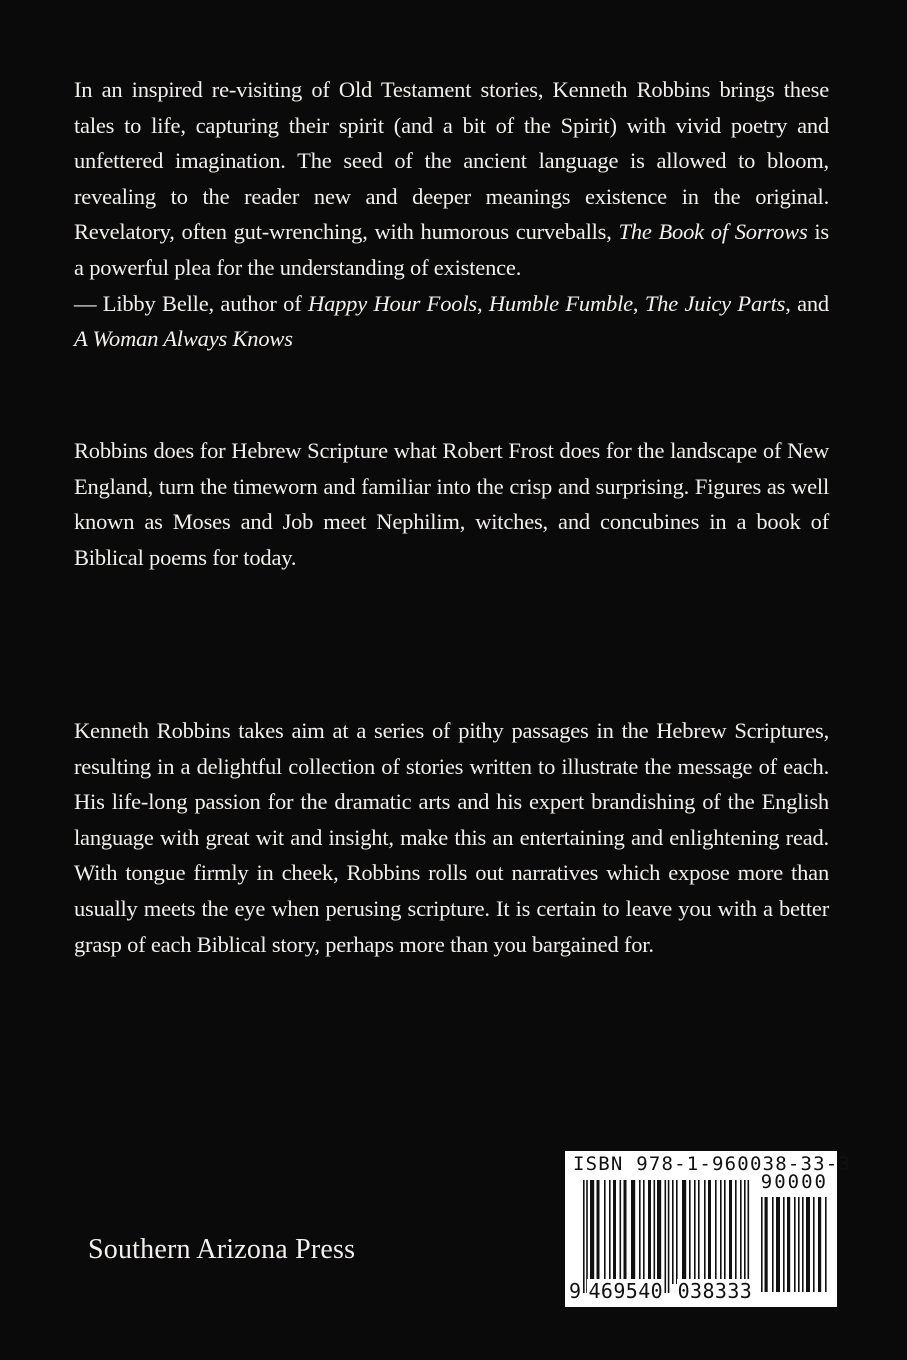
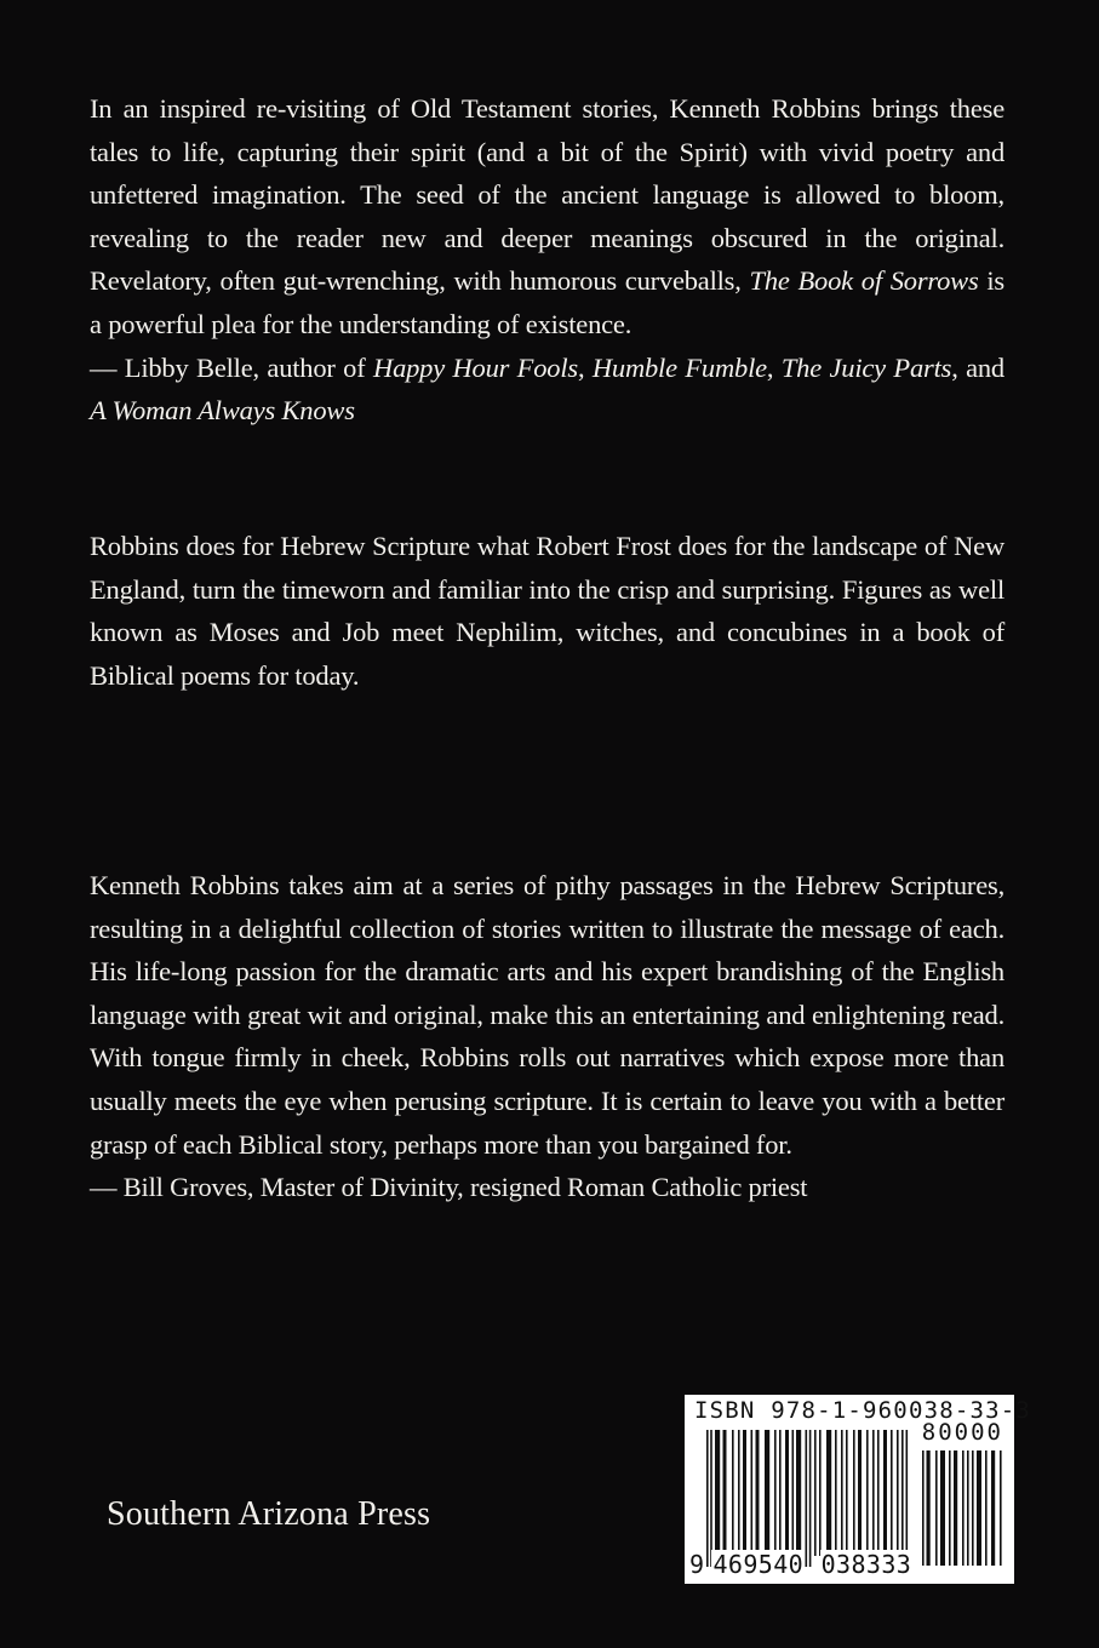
- In an inspired re-visiting of Old Testament stories, Kenneth Robbins brings these tales to life, capturing their spirit (and a bit of the Spirit) with vivid poetry and unfettered imagination. The seed of the ancient language is allowed to bloom, revealing to the reader new and deeper meanings existence in the original. Revelatory, often gut-wrenching, with humorous curveballs, The Book of Sorrows is a powerful plea for the understanding of existence.
+ In an inspired re-visiting of Old Testament stories, Kenneth Robbins brings these tales to life, capturing their spirit (and a bit of the Spirit) with vivid poetry and unfettered imagination. The seed of the ancient language is allowed to bloom, revealing to the reader new and deeper meanings obscured in the original. Revelatory, often gut-wrenching, with humorous curveballs, The Book of Sorrows is a powerful plea for the understanding of existence.
  — Libby Belle, author of Happy Hour Fools, Humble Fumble, The Juicy Parts, and A Woman Always Knows
  Robbins does for Hebrew Scripture what Robert Frost does for the landscape of New England, turn the timeworn and familiar into the crisp and surprising. Figures as well known as Moses and Job meet Nephilim, witches, and concubines in a book of Biblical poems for today.
- Kenneth Robbins takes aim at a series of pithy passages in the Hebrew Scriptures, resulting in a delightful collection of stories written to illustrate the message of each. His life-long passion for the dramatic arts and his expert brandishing of the English language with great wit and insight, make this an entertaining and enlightening read. With tongue firmly in cheek, Robbins rolls out narratives which expose more than usually meets the eye when perusing scripture. It is certain to leave you with a better grasp of each Biblical story, perhaps more than you bargained for.
+ Kenneth Robbins takes aim at a series of pithy passages in the Hebrew Scriptures, resulting in a delightful collection of stories written to illustrate the message of each. His life-long passion for the dramatic arts and his expert brandishing of the English language with great wit and original, make this an entertaining and enlightening read. With tongue firmly in cheek, Robbins rolls out narratives which expose more than usually meets the eye when perusing scripture. It is certain to leave you with a better grasp of each Biblical story, perhaps more than you bargained for.
+ — Bill Groves, Master of Divinity, resigned Roman Catholic priest
  Southern Arizona Press
  ISBN 978-1-960038-33-3
- 90000
+ 80000
  9 469540 038333
